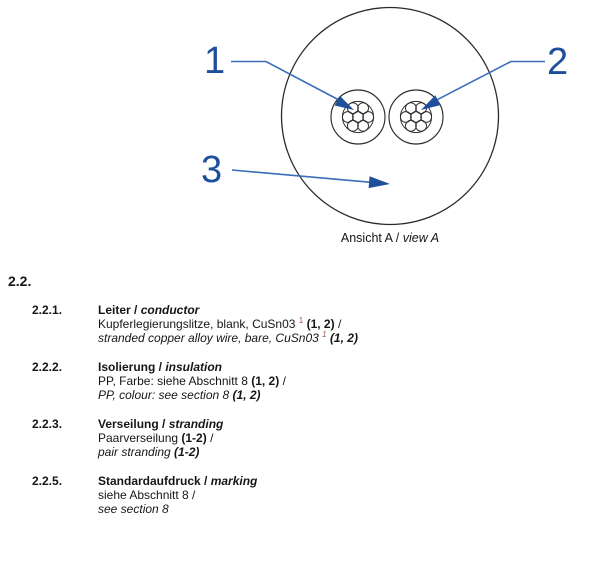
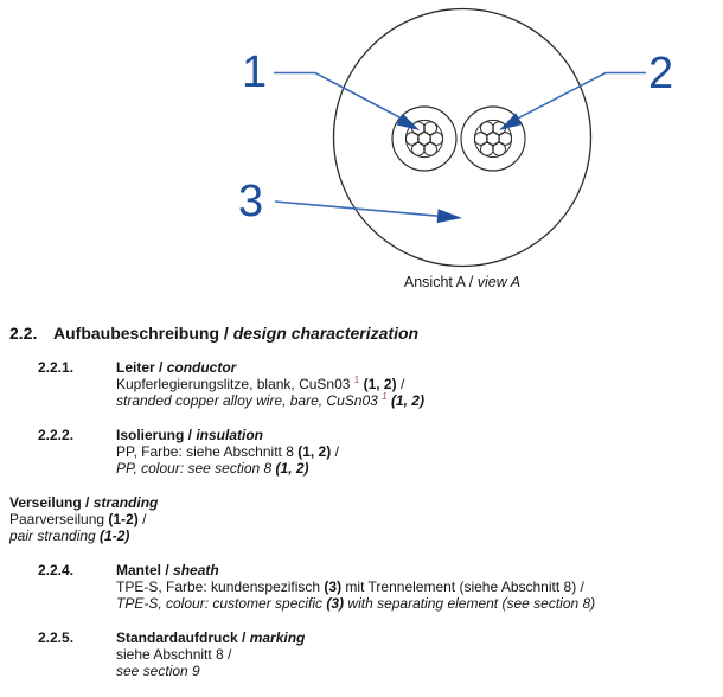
  1
  2
  3
  Ansicht A / view A
  2.2.
+ Aufbaubeschreibung / design characterization
  2.2.1.
  Leiter / conductor
  Kupferlegierungslitze, blank, CuSn03 1 (1, 2) /
  stranded copper alloy wire, bare, CuSn03 1 (1, 2)
  2.2.2.
  Isolierung / insulation
  PP, Farbe: siehe Abschnitt 8 (1, 2) /
  PP, colour: see section 8 (1, 2)
- 2.2.3.
  Verseilung / stranding
  Paarverseilung (1-2) /
  pair stranding (1-2)
+ 2.2.4.
+ Mantel / sheath
+ TPE-S, Farbe: kundenspezifisch (3) mit Trennelement (siehe Abschnitt 8) /
+ TPE-S, colour: customer specific (3) with separating element (see section 8)
  2.2.5.
  Standardaufdruck / marking
  siehe Abschnitt 8 /
- see section 8
+ see section 9
